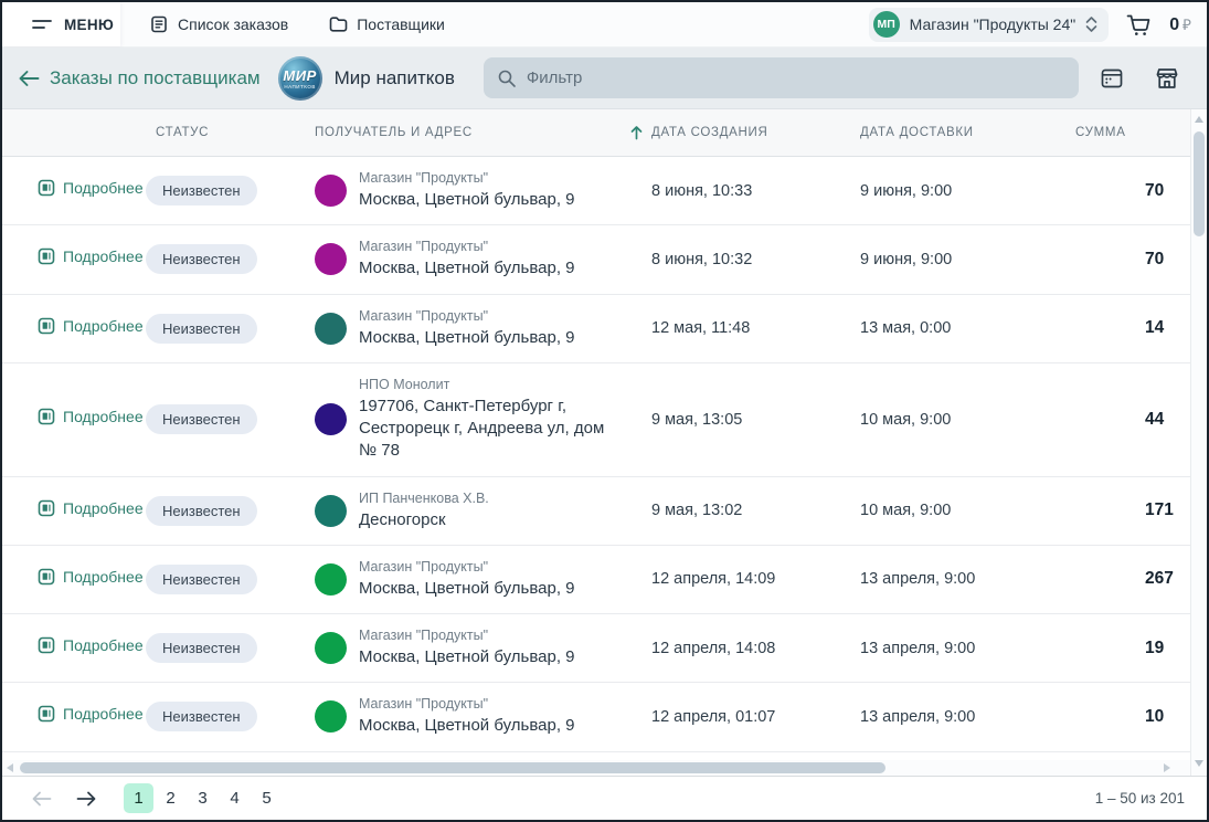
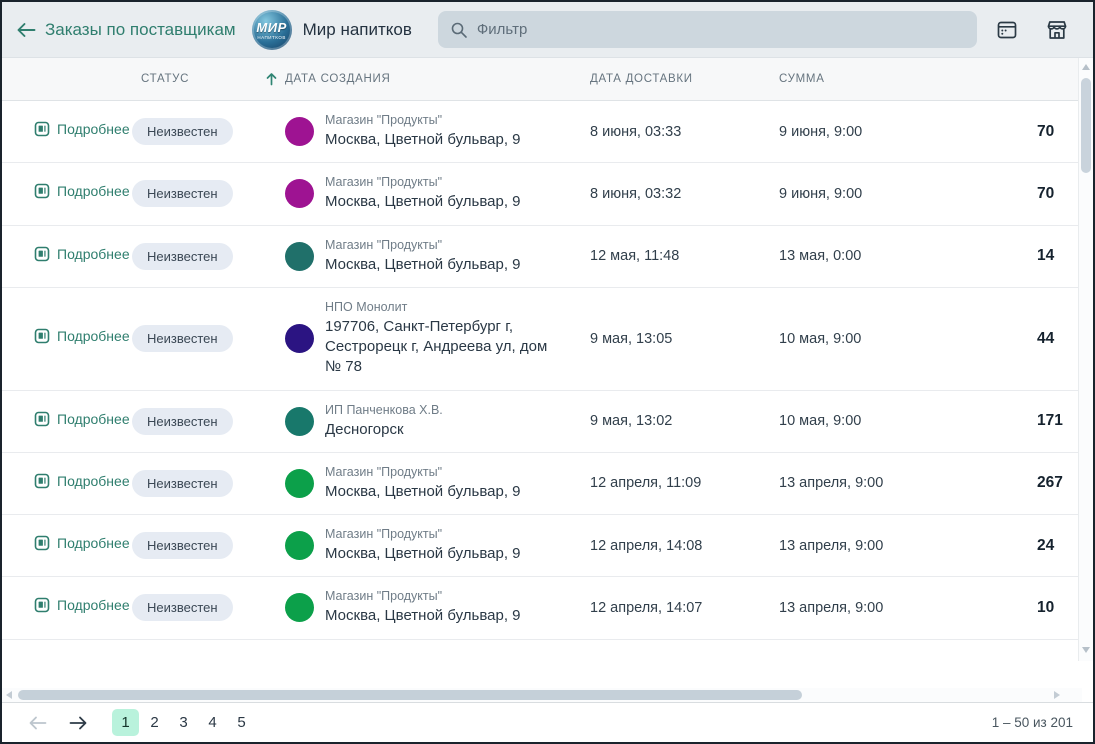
- МЕНЮ
- Список заказов
- Поставщики
- МП
- Магазин "Продукты 24"
- 0
- ₽
  Заказы по поставщикам
  МИР
  Мир напитков
  Фильтр
  СТАТУС
- ПОЛУЧАТЕЛЬ И АДРЕС
  ДАТА СОЗДАНИЯ
  ДАТА ДОСТАВКИ
  СУММА
  Подробнее
  Неизвестен
  Магазин "Продукты"
  Москва, Цветной бульвар, 9
- 8 июня, 10:33
+ 8 июня, 03:33
  9 июня, 9:00
  70
  Подробнее
  Неизвестен
  Магазин "Продукты"
  Москва, Цветной бульвар, 9
- 8 июня, 10:32
+ 8 июня, 03:32
  9 июня, 9:00
  70
  Подробнее
  Неизвестен
  Магазин "Продукты"
  Москва, Цветной бульвар, 9
  12 мая, 11:48
  13 мая, 0:00
  14
  Подробнее
  Неизвестен
  НПО Монолит
  197706, Санкт-Петербург г, Сестрорецк г, Андреева ул, дом № 78
  9 мая, 13:05
  10 мая, 9:00
  44
  Подробнее
  Неизвестен
  ИП Панченкова Х.В.
  Десногорск
  9 мая, 13:02
  10 мая, 9:00
  171
  Подробнее
  Неизвестен
  Магазин "Продукты"
  Москва, Цветной бульвар, 9
- 12 апреля, 14:09
+ 12 апреля, 11:09
  13 апреля, 9:00
  267
  Подробнее
  Неизвестен
  Магазин "Продукты"
  Москва, Цветной бульвар, 9
  12 апреля, 14:08
  13 апреля, 9:00
- 19
+ 24
  Подробнее
  Неизвестен
  Магазин "Продукты"
  Москва, Цветной бульвар, 9
- 12 апреля, 01:07
+ 12 апреля, 14:07
  13 апреля, 9:00
  10
  1
  2
  3
  4
  5
  1 – 50 из 201
